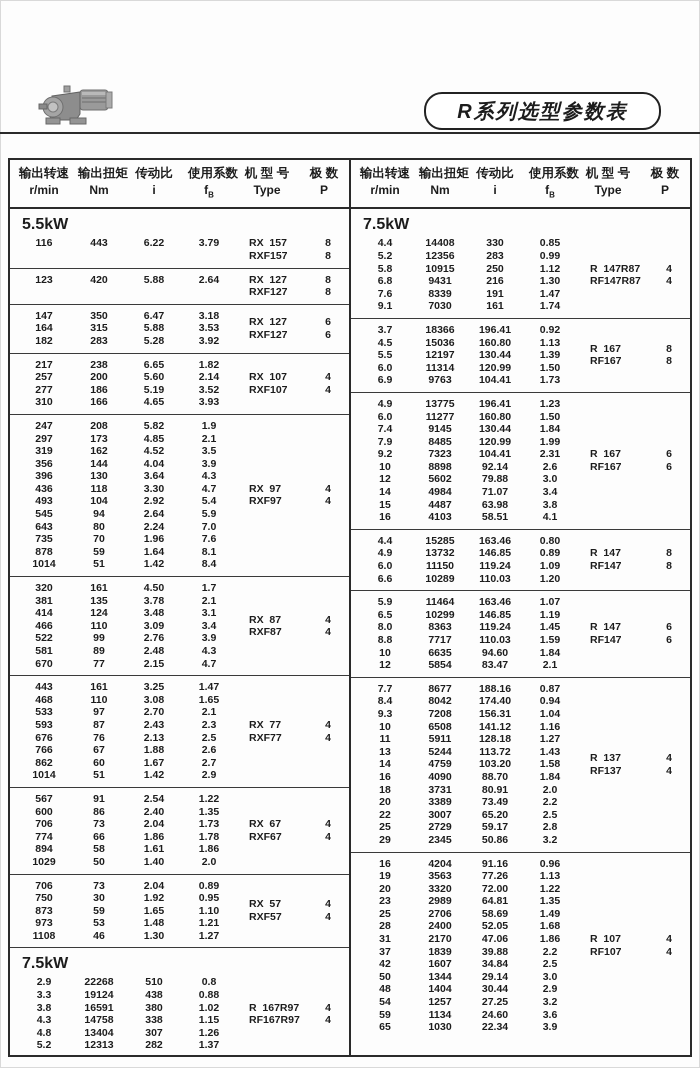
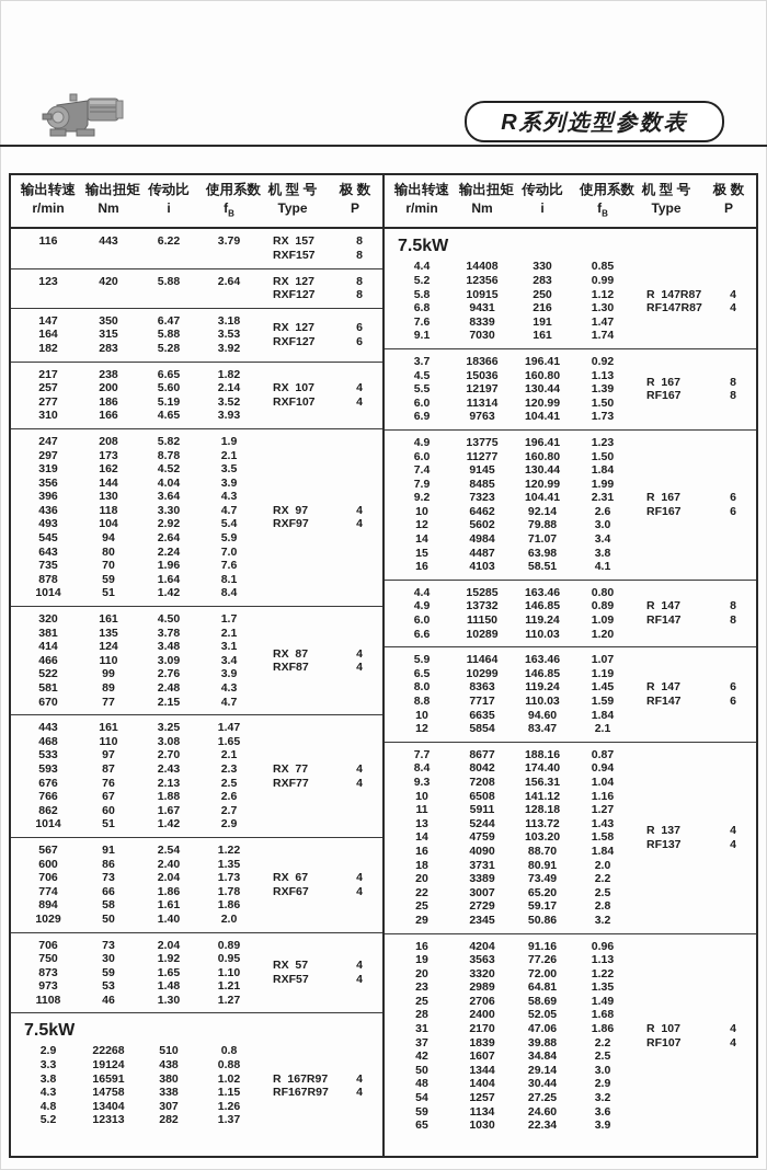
  R系列选型参数表
  输出转速
  输出扭
  传动比
  使用系
  机 型 号
  极 数
  r/min
  Nm
  i
  fB
  Type
  P
- 5.5kW
  116
  443
  6.22
  3.79
  RX 157
  8
  RXF157
  8
  123
  420
  5.88
  2.64
  RX 127
  8
  RXF127
  8
  147
  350
  6.47
  3.18
  164
  315
  5.88
  3.53
  182
  283
  5.28
  3.92
  RX 127
  6
  RXF127
  6
  217
  238
  6.65
  1.82
  257
  200
  5.60
  2.14
  277
  186
  5.19
  3.52
  310
  166
  4.65
  3.93
  RX 107
  4
  RXF107
  4
  247
  208
  5.82
  1.9
  297
  173
- 4.85
+ 8.78
  2.1
  319
  162
  4.52
  3.5
  356
  144
  4.04
  3.9
  396
  130
  3.64
  4.3
  436
  118
  3.30
  4.7
  493
  104
  2.92
  5.4
  545
  94
  2.64
  5.9
  643
  80
  2.24
  7.0
  735
  70
  1.96
  7.6
  878
  59
  1.64
  8.1
  1014
  51
  1.42
  8.4
  RX 97
  4
  RXF97
  4
  320
  161
  4.50
  1.7
  381
  135
  3.78
  2.1
  414
  124
  3.48
  3.1
  466
  110
  3.09
  3.4
  522
  99
  2.76
  3.9
  581
  89
  2.48
  4.3
  670
  77
  2.15
  4.7
  RX 87
  4
  RXF87
  4
  443
  161
  3.25
  1.47
  468
  110
  3.08
  1.65
  533
  97
  2.70
  2.1
  593
  87
  2.43
  2.3
  676
  76
  2.13
  2.5
  766
  67
  1.88
  2.6
  862
  60
  1.67
  2.7
  1014
  51
  1.42
  2.9
  RX 77
  4
  RXF77
  4
  567
  91
  2.54
  1.22
  600
  86
  2.40
  1.35
  706
  73
  2.04
  1.73
  774
  66
  1.86
  1.78
  894
  58
  1.61
  1.86
  1029
  50
  1.40
  2.0
  RX 67
  4
  RXF67
  4
  706
  73
  2.04
  0.89
  750
  30
  1.92
  0.95
  873
  59
  1.65
  1.10
  973
  53
  1.48
  1.21
  1108
  46
  1.30
  1.27
  RX 57
  4
  RXF57
  4
  7.5kW
  2.9
  22268
  510
  0.8
  3.3
  19124
  438
  0.88
  3.8
  16591
  380
  1.02
  4.3
  14758
  338
  1.15
  4.8
  13404
  307
  1.26
  5.2
  12313
  282
  1.37
  R 167R97
  4
  RF167R97
  4
  输出转速
  输出扭
  传动比
  使用系
  机 型 号
  极 数
  r/min
  Nm
  i
  fB
  Type
  P
  7.5kW
  4.4
  14408
  330
  0.85
  5.2
  12356
  283
  0.99
  5.8
  10915
  250
  1.12
  6.8
  9431
  216
  1.30
  7.6
  8339
  191
  1.47
  9.1
  7030
  161
  1.74
  R 147R87
  4
  RF147R87
  4
  3.7
  18366
  196.41
  0.92
  4.5
  15036
  160.80
  1.13
  5.5
  12197
  130.44
  1.39
  6.0
  11314
  120.99
  1.50
  6.9
  9763
  104.41
  1.73
  R 167
  8
  RF167
  8
  4.9
  13775
  196.41
  1.23
  6.0
  11277
  160.80
  1.50
  7.4
  9145
  130.44
  1.84
  7.9
  8485
  120.99
  1.99
  9.2
  7323
  104.41
  2.31
  10
- 8898
+ 6462
  92.14
  2.6
  12
  5602
  79.88
  3.0
  14
  4984
  71.07
  3.4
  15
  4487
  63.98
  3.8
  16
  4103
  58.51
  4.1
  R 167
  6
  RF167
  6
  4.4
  15285
  163.46
  0.80
  4.9
  13732
  146.85
  0.89
  6.0
  11150
  119.24
  1.09
  6.6
  10289
  110.03
  1.20
  R 147
  8
  RF147
  8
  5.9
  11464
  163.46
  1.07
  6.5
  10299
  146.85
  1.19
  8.0
  8363
  119.24
  1.45
  8.8
  7717
  110.03
  1.59
  10
  6635
  94.60
  1.84
  12
  5854
  83.47
  2.1
  R 147
  6
  RF147
  6
  7.7
  8677
  188.16
  0.87
  8.4
  8042
  174.40
  0.94
  9.3
  7208
  156.31
  1.04
  10
  6508
  141.12
  1.16
  11
  5911
  128.18
  1.27
  13
  5244
  113.72
  1.43
  14
  4759
  103.20
  1.58
  16
  4090
  88.70
  1.84
  18
  3731
  80.91
  2.0
  20
  3389
  73.49
  2.2
  22
  3007
  65.20
  2.5
  25
  2729
  59.17
  2.8
  29
  2345
  50.86
  3.2
  R 137
  4
  RF137
  4
  16
  4204
  91.16
  0.96
  19
  3563
  77.26
  1.13
  20
  3320
  72.00
  1.22
  23
  2989
  64.81
  1.35
  25
  2706
  58.69
  1.49
  28
  2400
  52.05
  1.68
  31
  2170
  47.06
  1.86
  37
  1839
  39.88
  2.2
  42
  1607
  34.84
  2.5
  50
  1344
  29.14
  3.0
  48
  1404
  30.44
  2.9
  54
  1257
  27.25
  3.2
  59
  1134
  24.60
  3.6
  65
  1030
  22.34
  3.9
  R 107
  4
  RF107
  4
